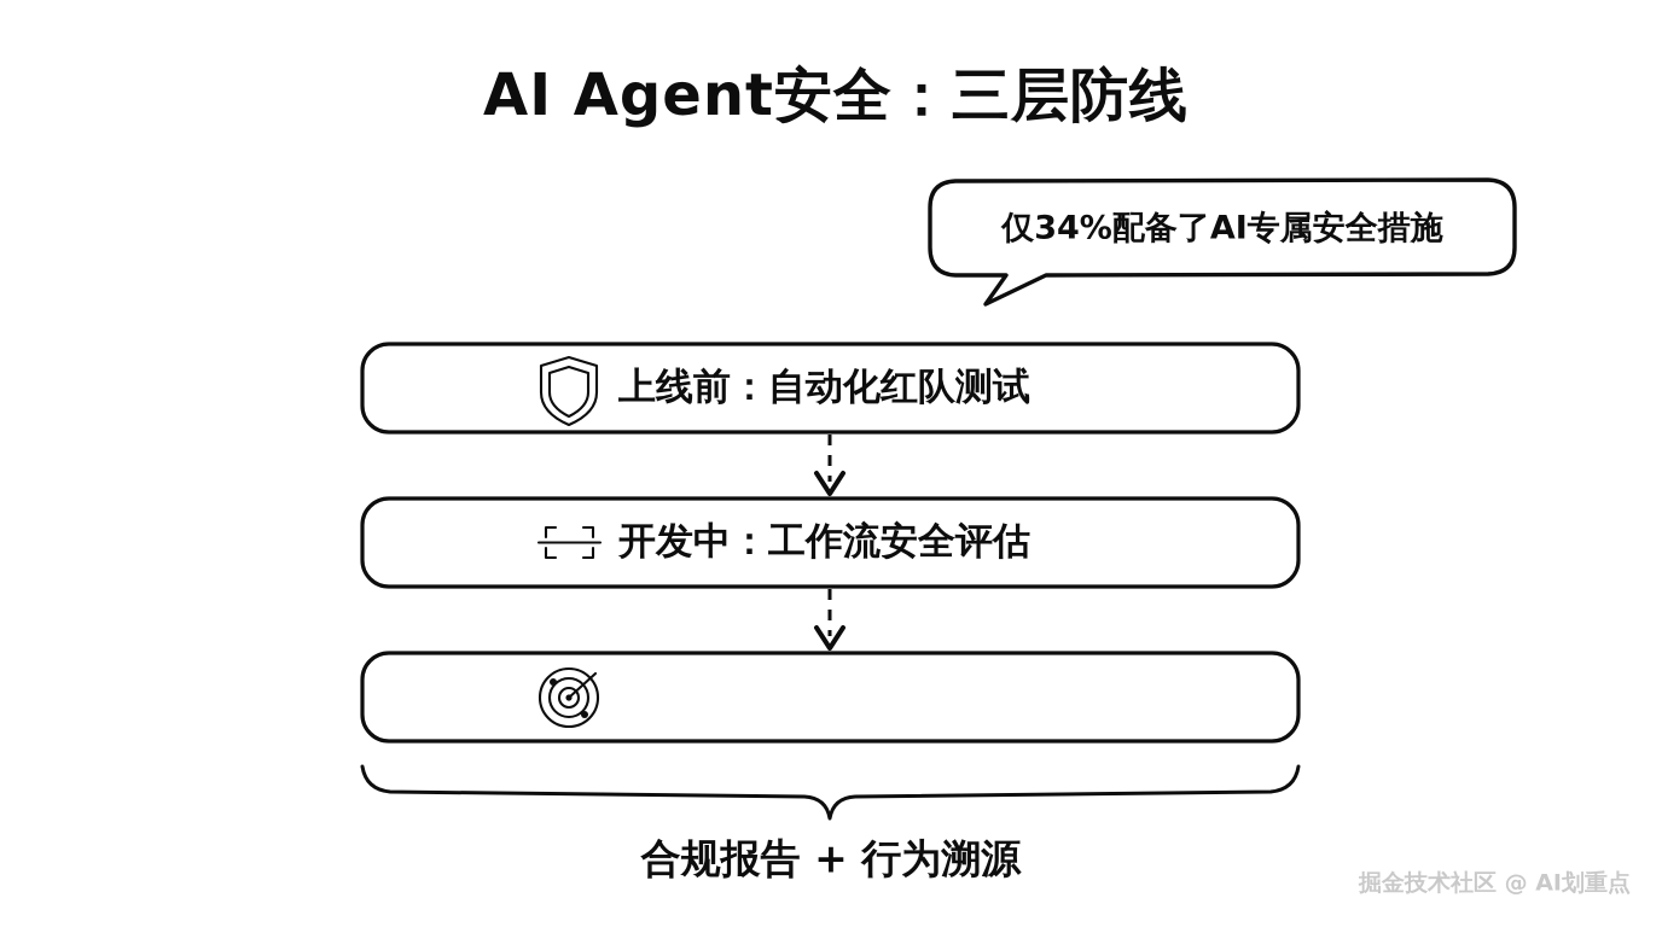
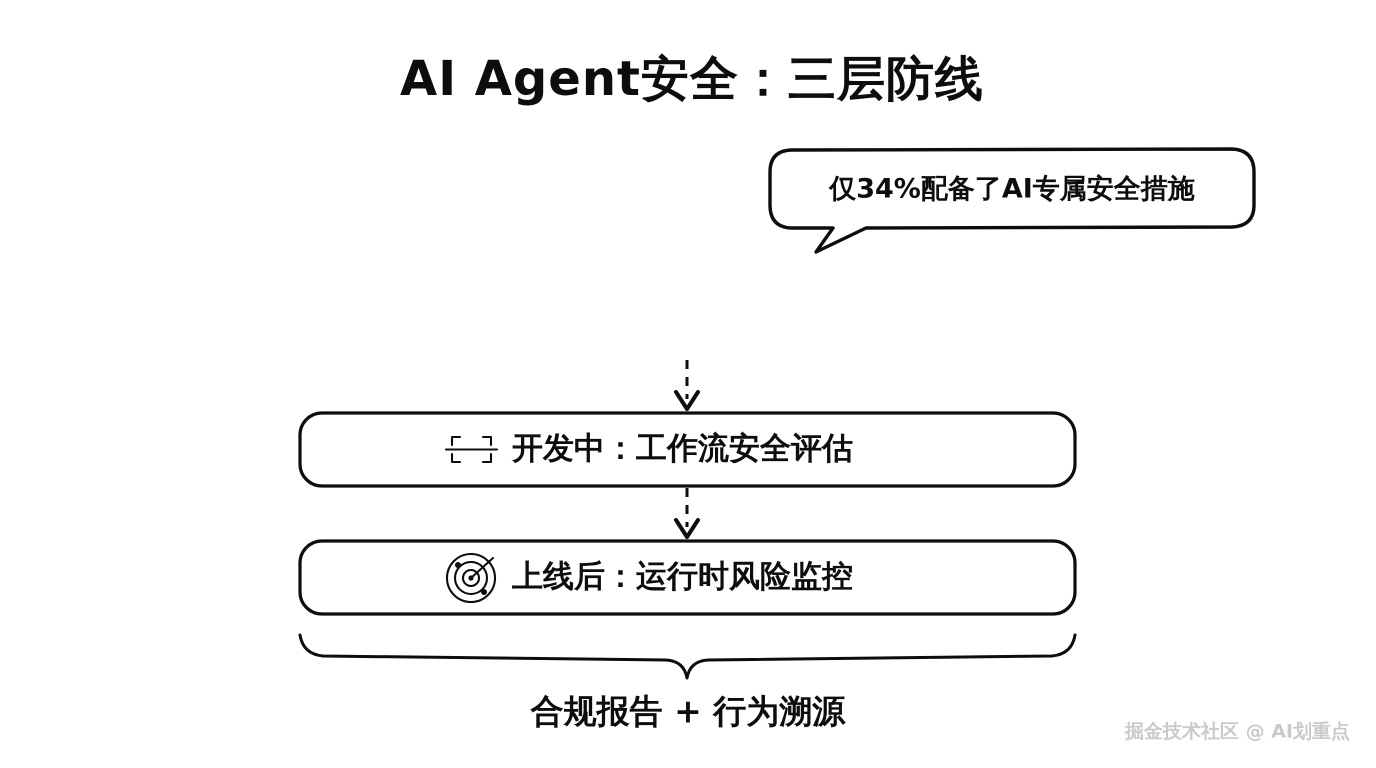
  AI Agent安全：三层防线
  仅34%配备了AI专属安全措施
- 上线前：自动化红队测试
  开发中：工作流安全评估
+ 上线后：运行时风险监控
  合规报告 + 行为溯源
  掘金技术社区 @ AI划重点
